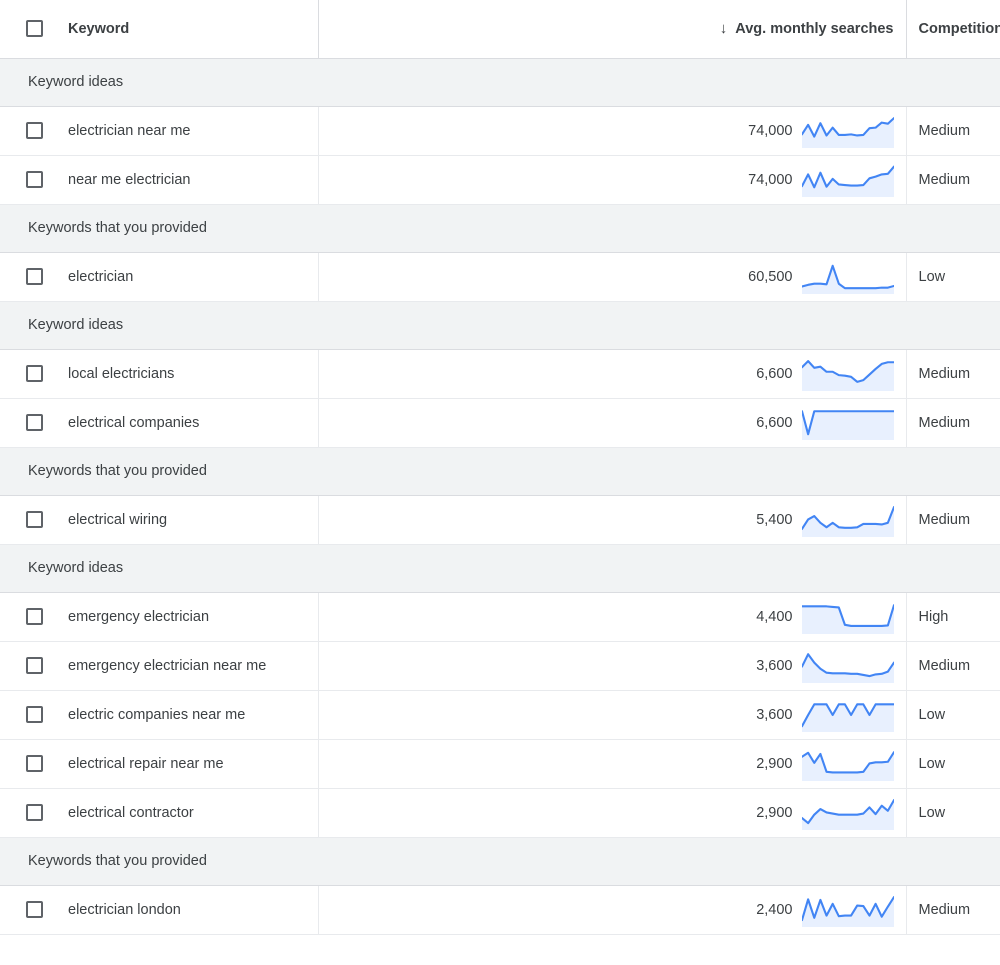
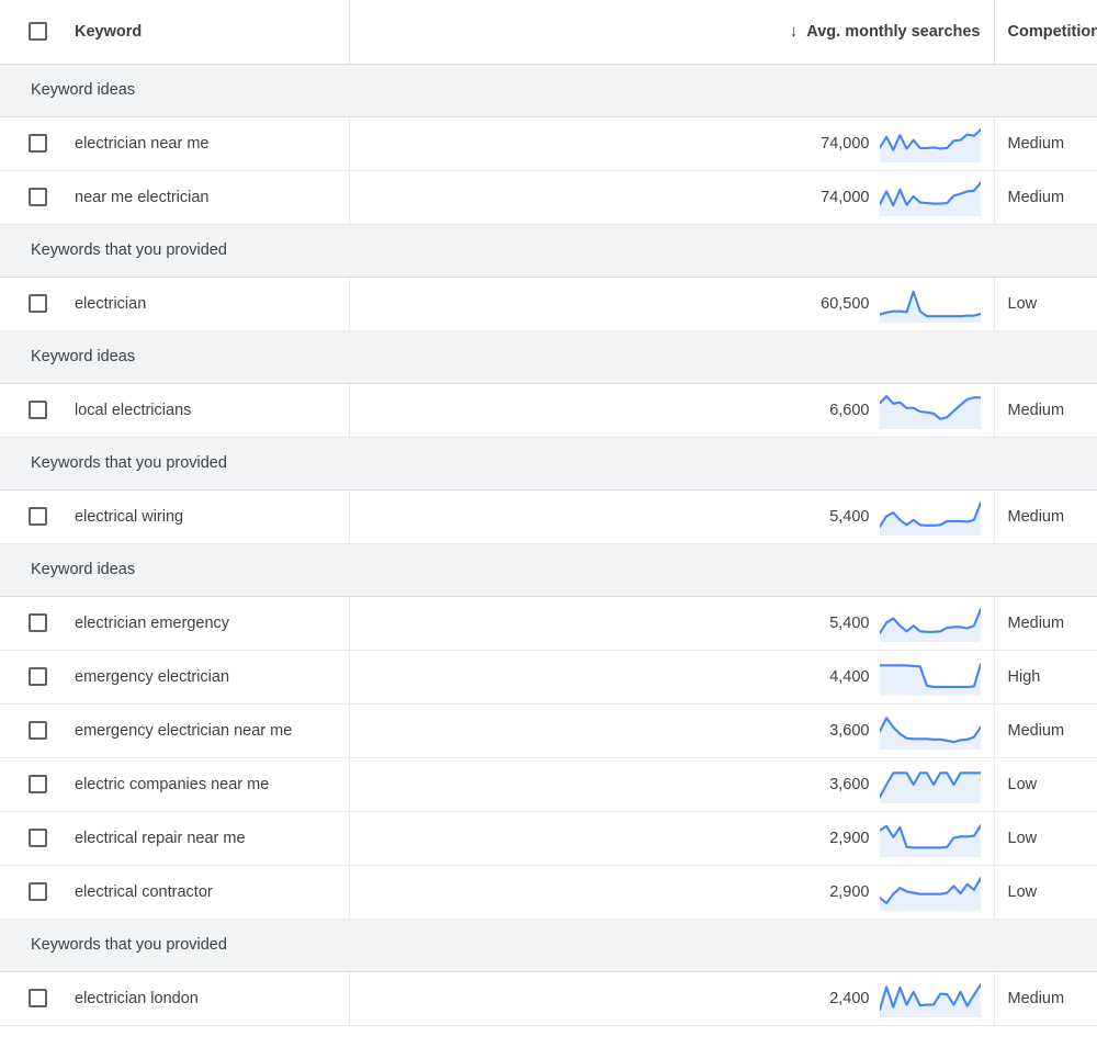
  Keyword	↓ Avg. monthly searches	Competition
  Keyword ideas
  electrician near me	74,000	Medium
  near me electrician	74,000	Medium
  Keywords that you provided
  electrician	60,500	Low
  Keyword ideas
  local electricians	6,600	Medium
- electrical companies	6,600	Medium
  Keywords that you provided
  electrical wiring	5,400	Medium
  Keyword ideas
+ electrician emergency	5,400	Medium
  emergency electrician	4,400	High
  emergency electrician near me	3,600	Medium
  electric companies near me	3,600	Low
  electrical repair near me	2,900	Low
  electrical contractor	2,900	Low
  Keywords that you provided
  electrician london	2,400	Medium
